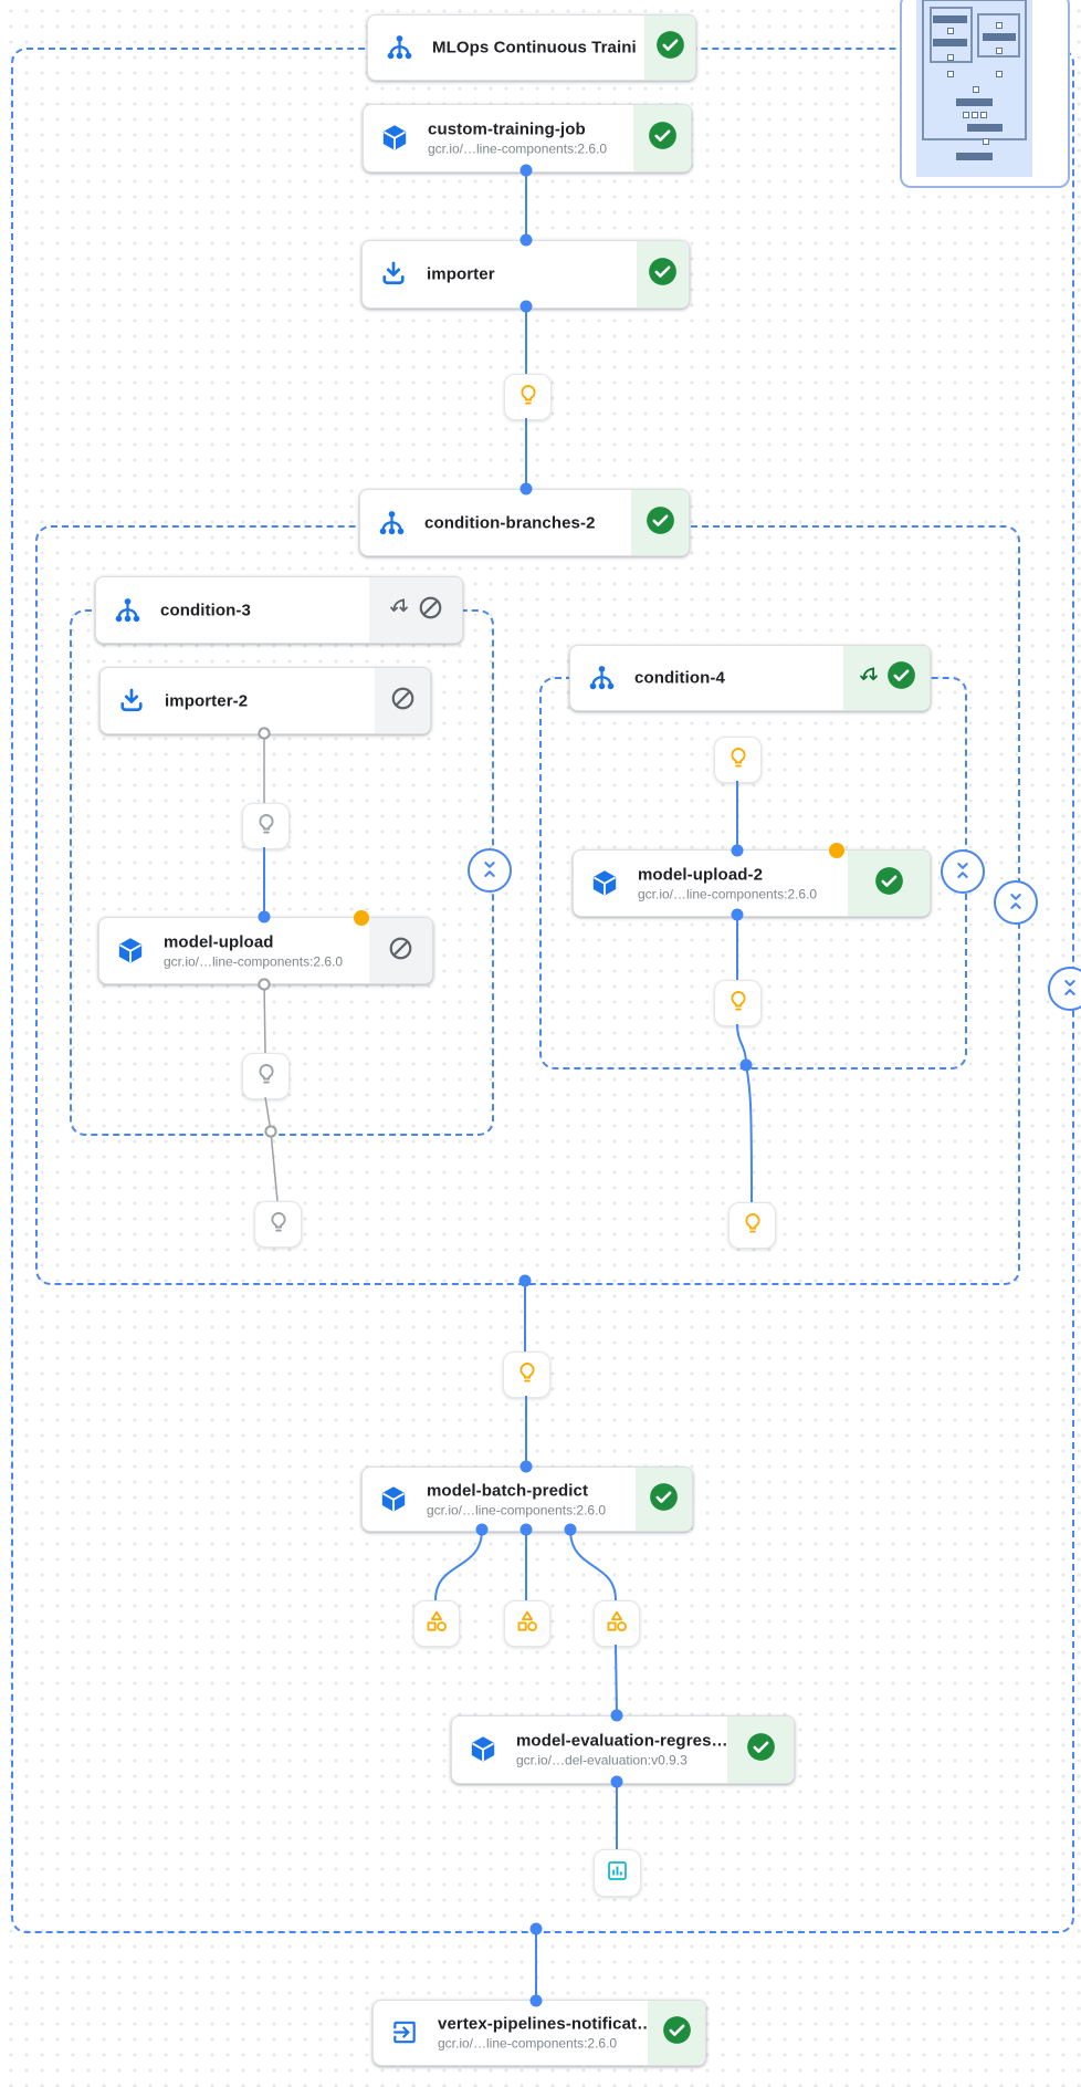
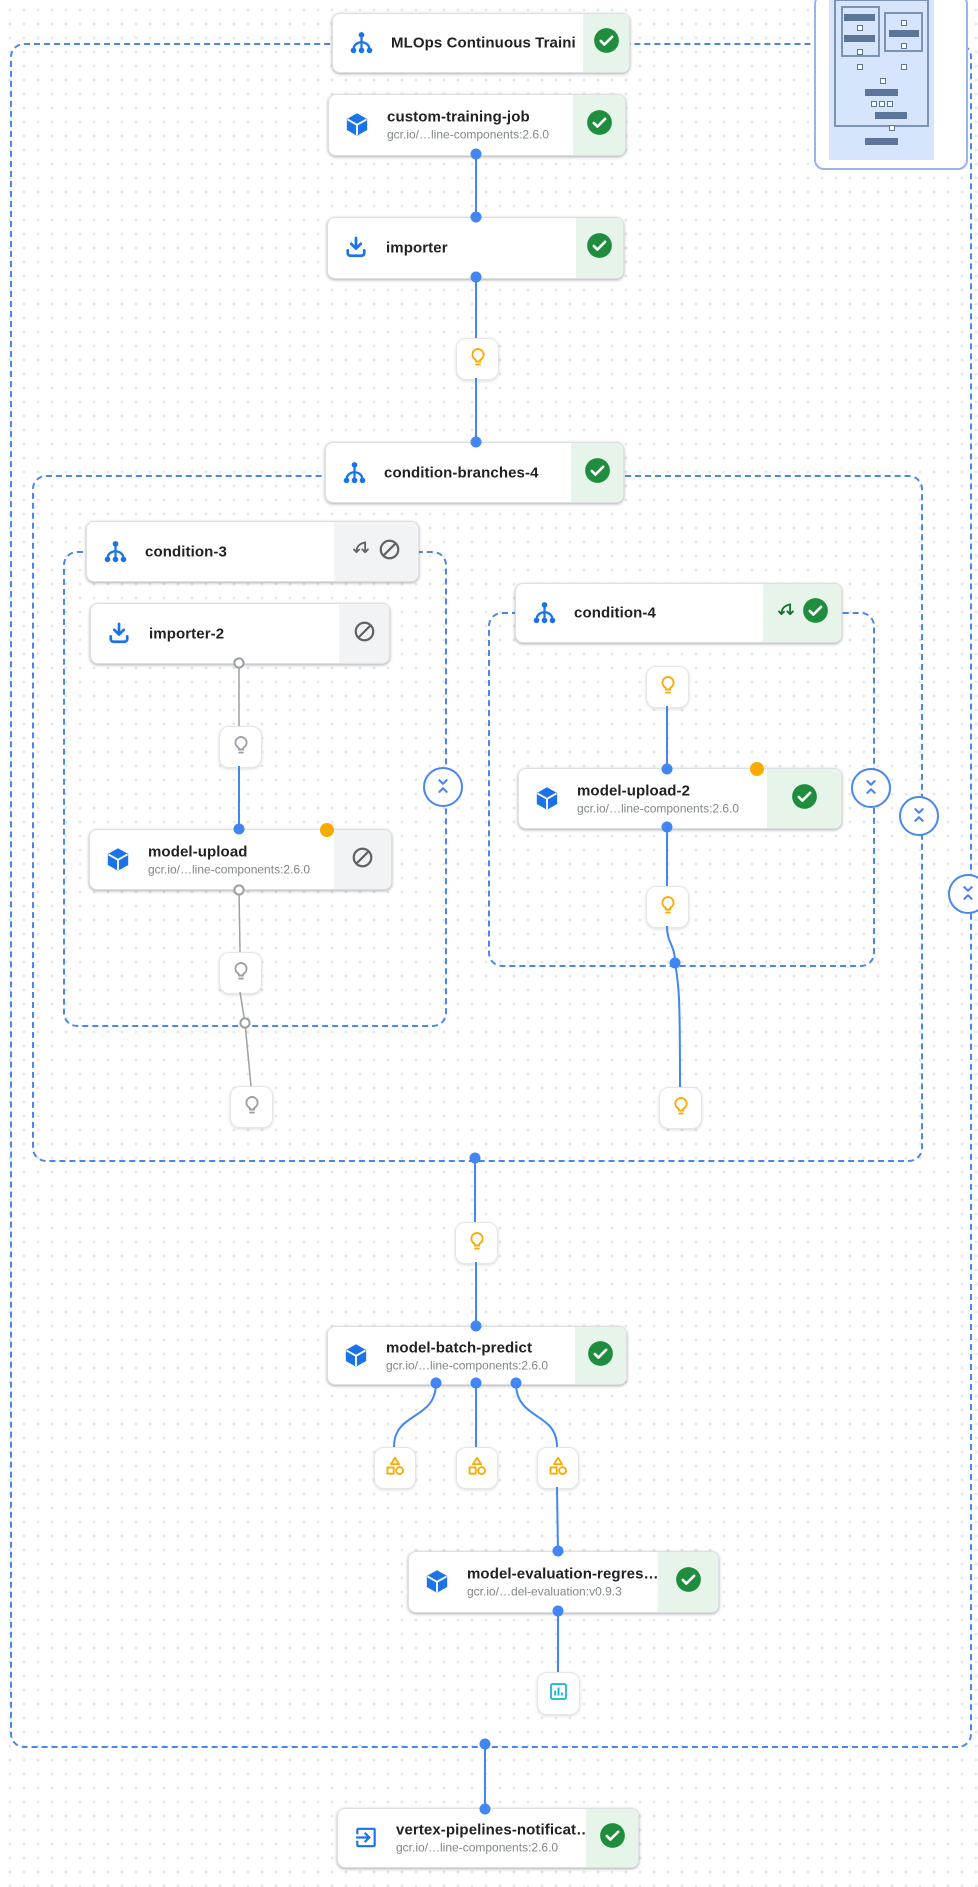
  MLOps Continuous Traini
  custom-training-job
  gcr.io/…line-components:2.6.0
  importer
- condition-branches-2
+ condition-branches-4
  condition-3
  importer-2
  model-upload
  gcr.io/…line-components:2.6.0
  condition-4
  model-upload-2
  gcr.io/…line-components:2.6.0
  model-batch-predict
  gcr.io/…line-components:2.6.0
  model-evaluation-regres…
  gcr.io/…del-evaluation:v0.9.3
  vertex-pipelines-notificat…
  gcr.io/…line-components:2.6.0
